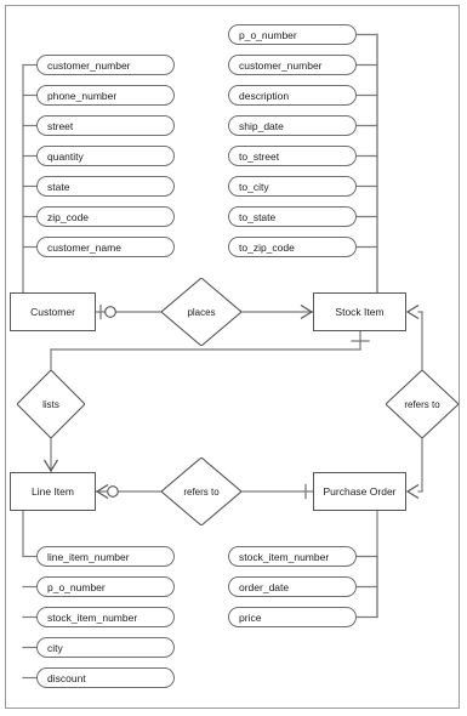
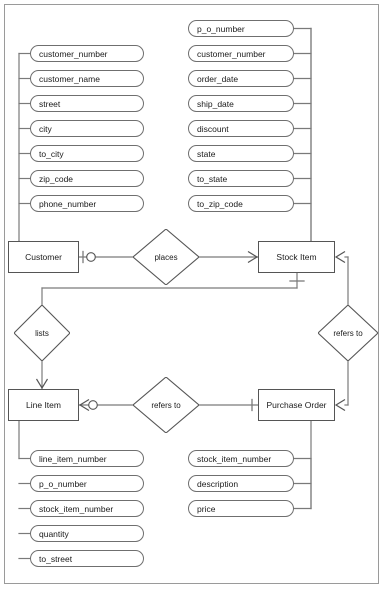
  customer_number
- phone_number
+ customer_name
  street
- quantity
+ city
- state
+ to_city
  zip_code
- customer_name
+ phone_number
  p_o_number
  customer_number
- description
+ order_date
  ship_date
- to_street
+ discount
- to_city
+ state
  to_state
  to_zip_code
  line_item_number
  p_o_number
  stock_item_number
- city
+ quantity
- discount
+ to_street
  stock_item_number
- order_date
+ description
  price
  Customer
  Stock Item
  Line Item
  Purchase Order
  places
  lists
  refers to
  refers to
